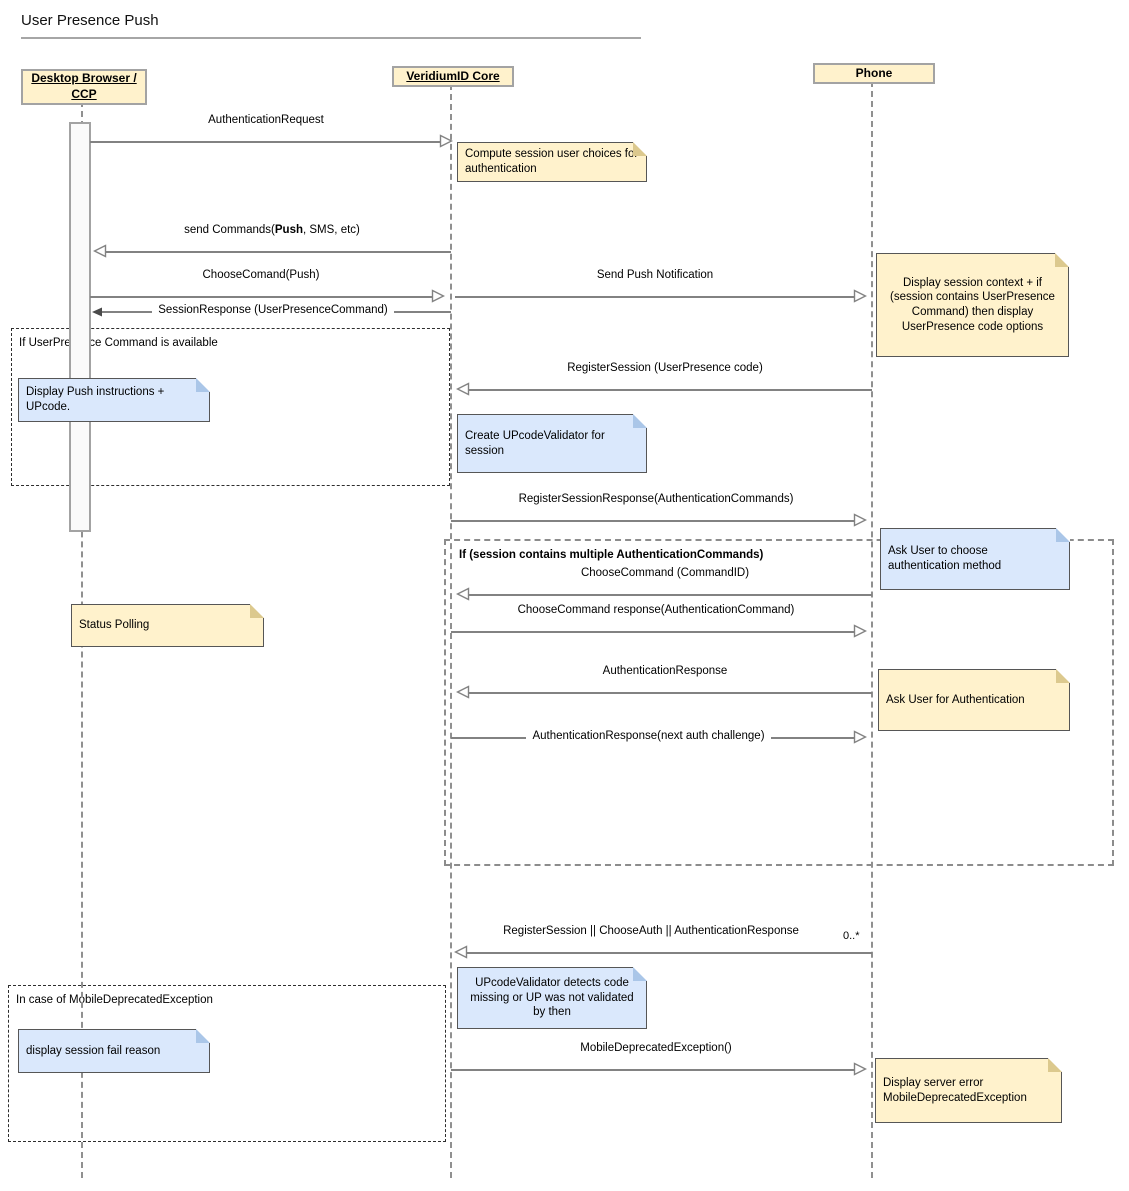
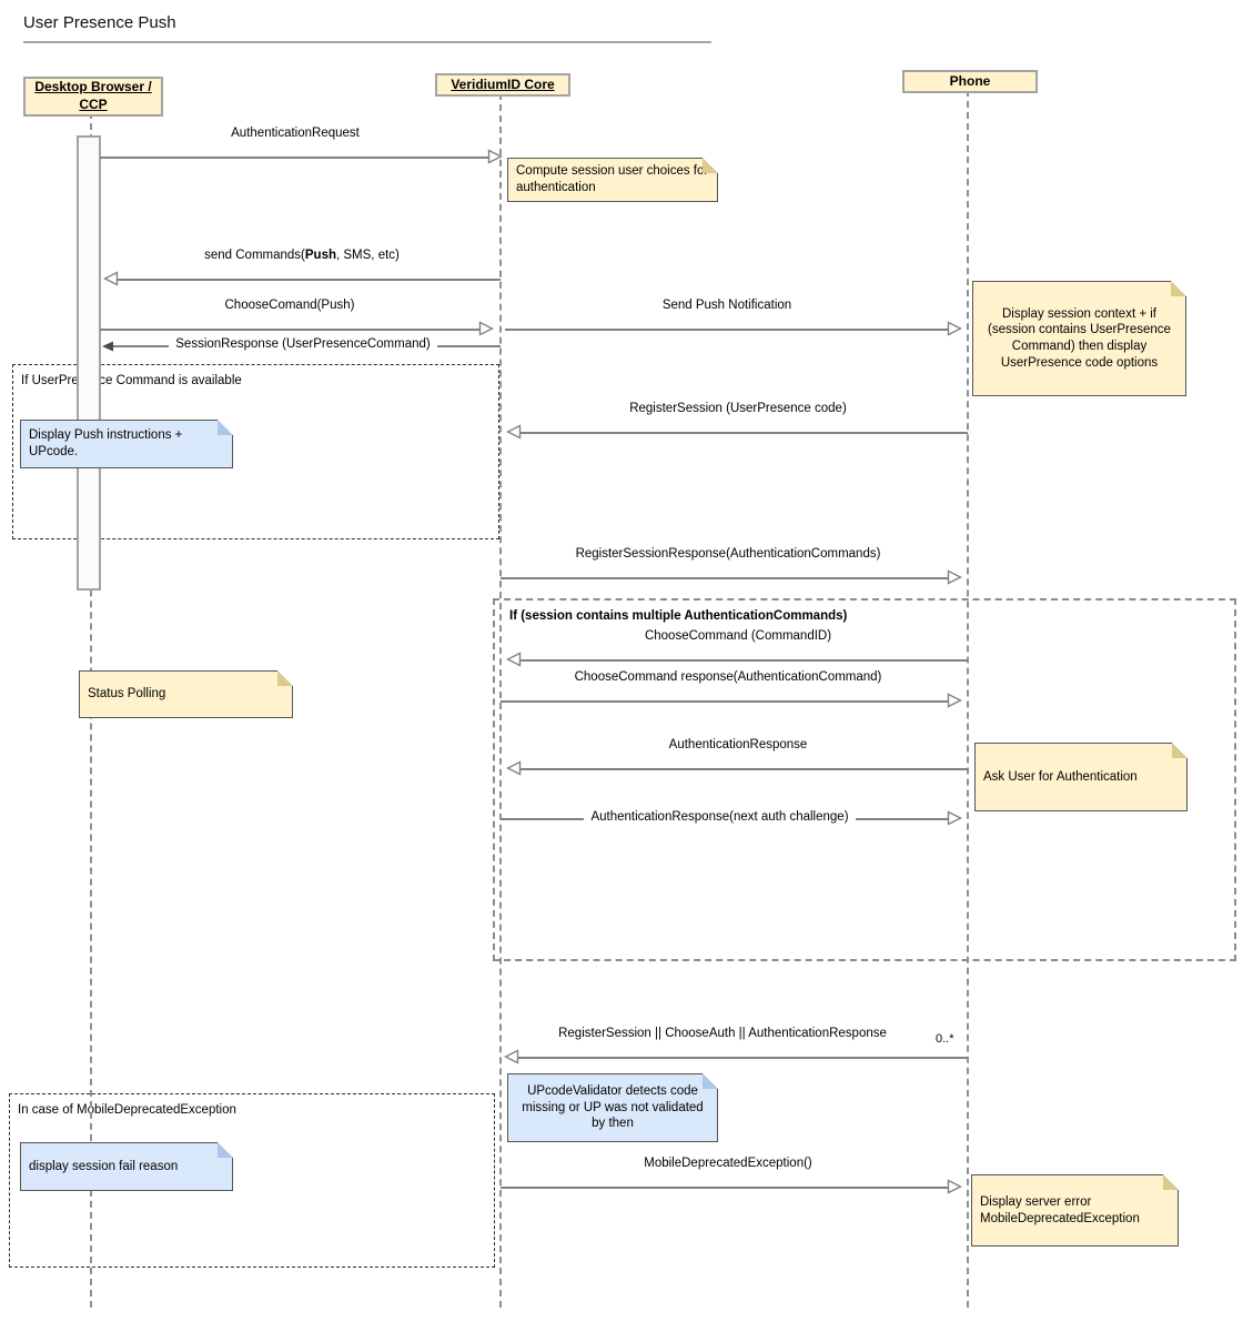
  User Presence Push
  If UserPrece Command is available
  If (session contains multiple AuthenticationCommands)
  In case of MobileDeprecatedException
  AuthenticationRequest
  send Commands(Push, SMS, etc)
  ChooseComand(Push)
  Send Push Notification
  SessionResponse (UserPresenceCommand)
  RegisterSession (UserPresence code)
  RegisterSessionResponse(AuthenticationCommands)
  ChooseCommand (CommandID)
  ChooseCommand response(AuthenticationCommand)
  AuthenticationResponse
  AuthenticationResponse(next auth challenge)
  RegisterSession || ChooseAuth || AuthenticationResponse
  0..*
  MobileDeprecatedException()
  Compute session user choices for authentication
  Display session context + if (session contains UserPresence Command) then display UserPresence code options
  Display Push instructions + UPcode.
- Create UPcodeValidator for session
- Ask User to choose authentication method
  Status Polling
  Ask User for Authentication
  UPcodeValidator detects code missing or UP was not validated by then
  display session fail reason
  Display server error MobileDeprecatedException
  Desktop Browser / CCP
  VeridiumID Core
  Phone
